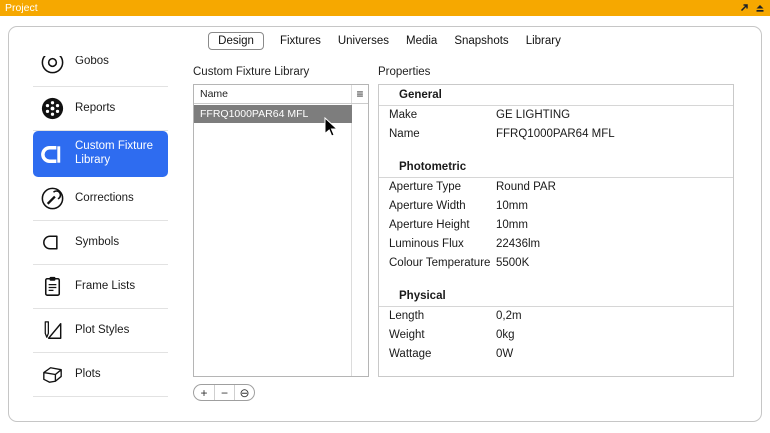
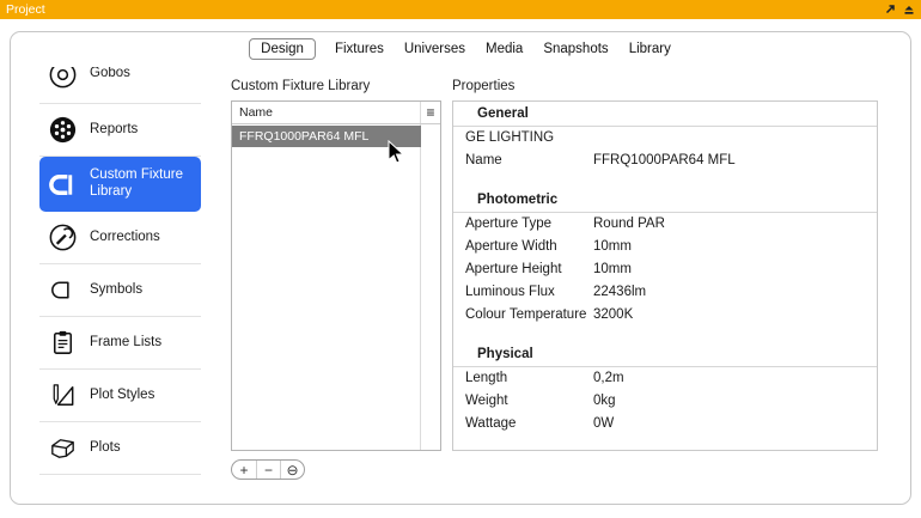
  Project
  Design
  Fixtures
  Universes
  Media
  Snapshots
  Library
  Gobos
  Reports
  Custom Fixture Library
  Corrections
  Symbols
  Frame Lists
  Plot Styles
  Plots
  Custom Fixture Library
  Name
  ≡
  FFRQ1000PAR64 MFL
  +
  −
  ⊖
  Properties
  General
- Make
  GE LIGHTING
  Name
  FFRQ1000PAR64 MFL
  Photometric
  Aperture Type
  Round PAR
  Aperture Width
  10mm
  Aperture Height
  10mm
  Luminous Flux
  22436lm
  Colour Temperature
- 5500K
+ 3200K
  Physical
  Length
  0,2m
  Weight
  0kg
  Wattage
  0W
